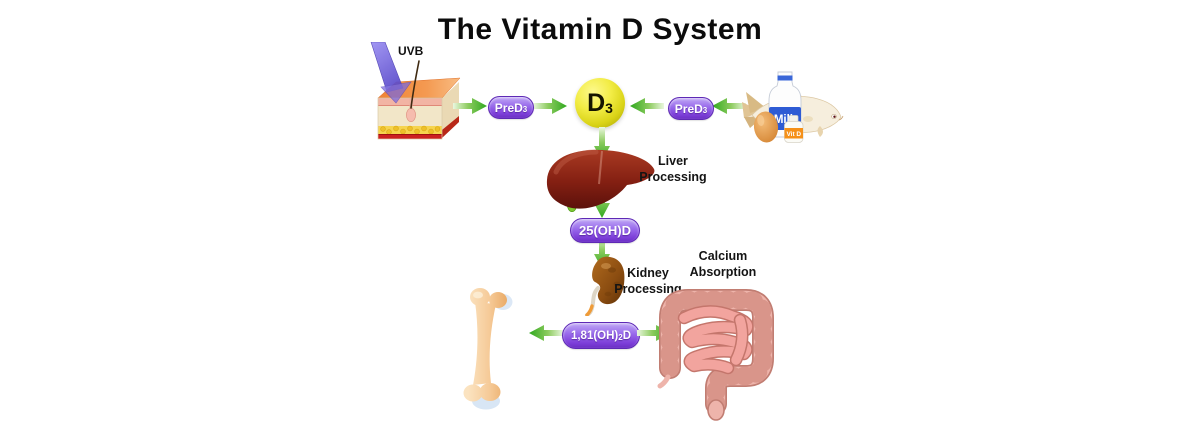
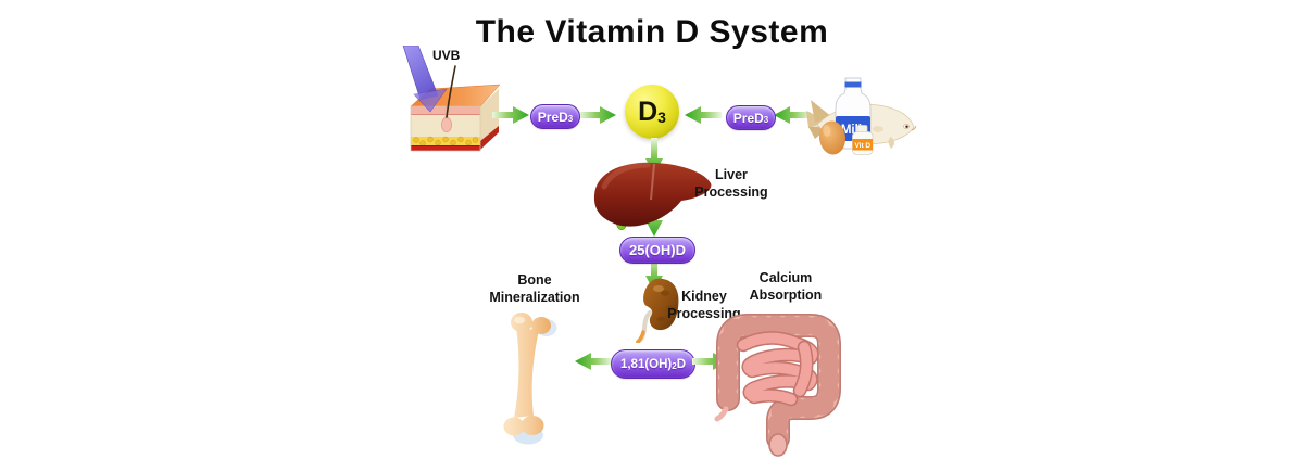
  The Vitamin D System
  UVB
  PreD
  3
  PreD
  3
  D
  3
  Mil
  Liver
  Processing
  25(OH)D
  Kidney
  Processing
  1,81(OH)
  2
  D
+ Bone
+ Mineralization
  Calcium
  Absorption
